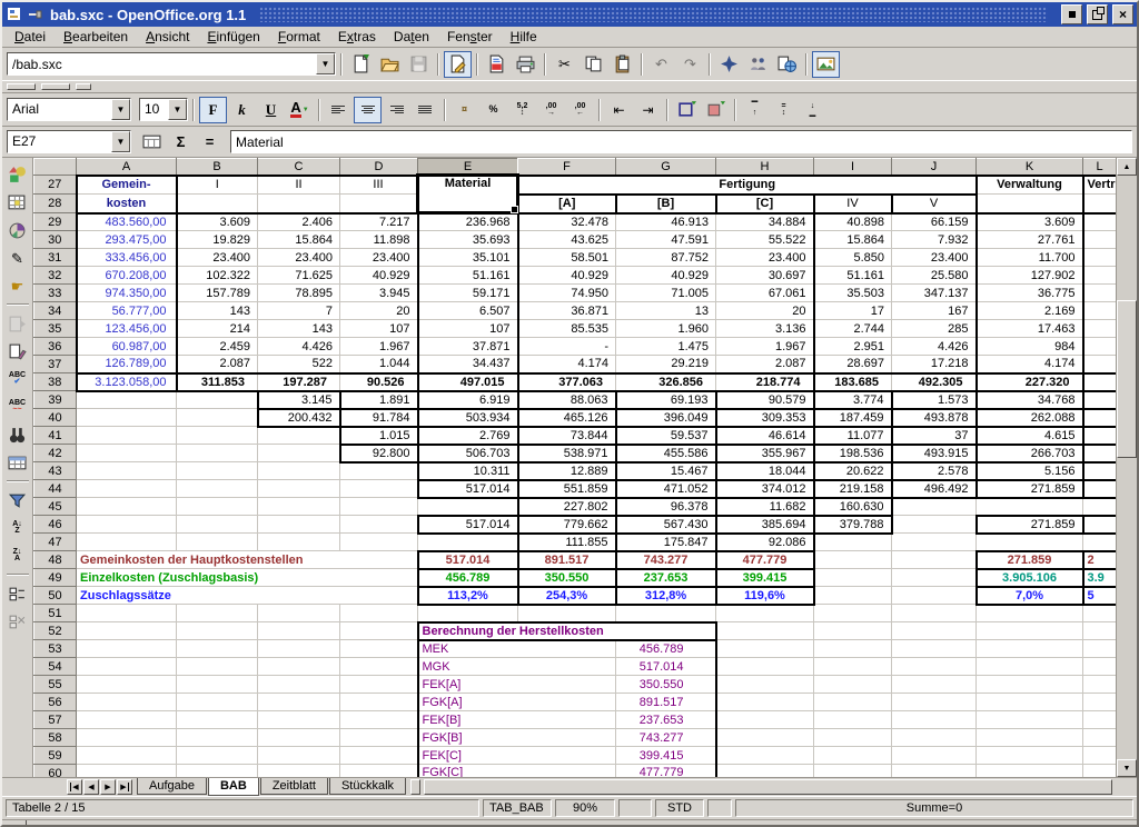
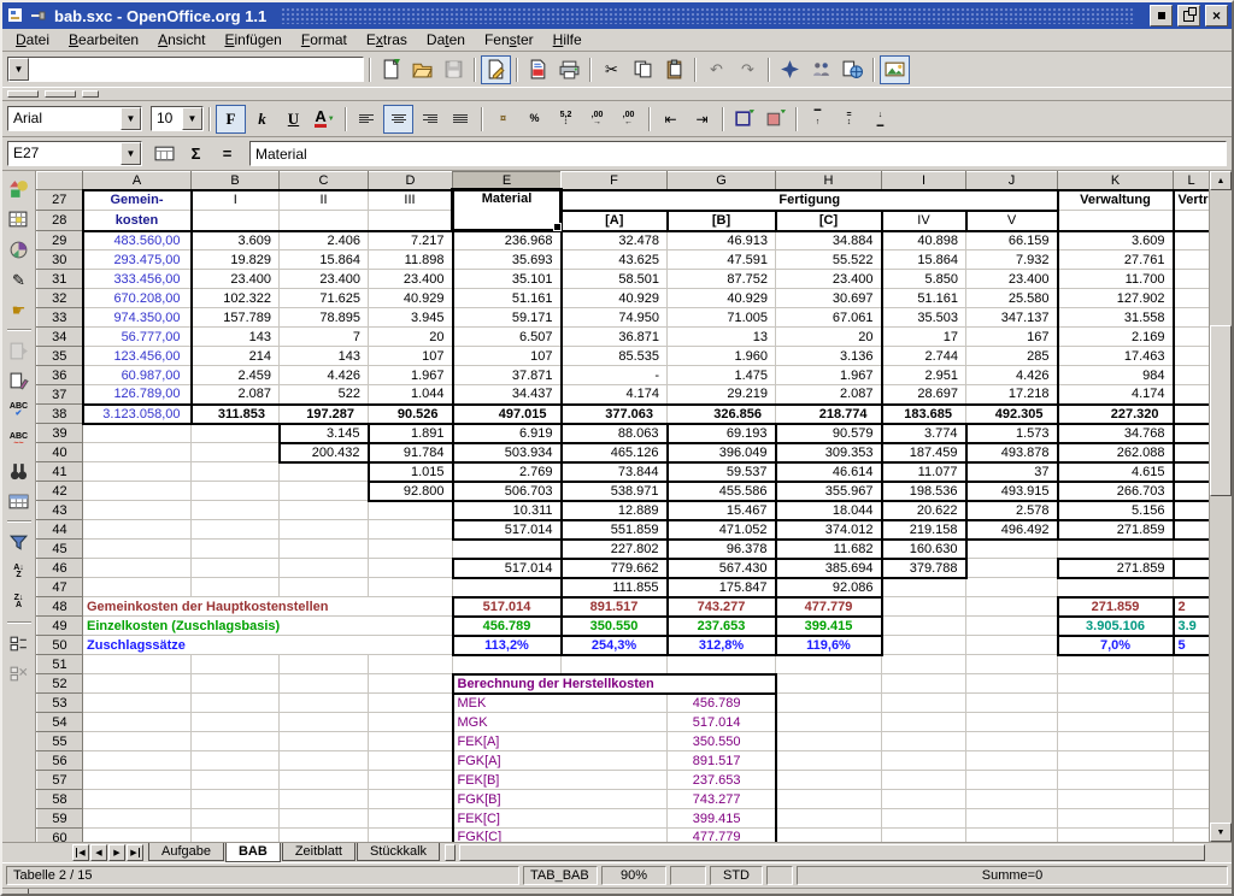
  bab.sxc - OpenOffice.org 1.1
  ×
  Datei
  Bearbeiten
  Ansicht
  Einfügen
  Format
  Extras
  Daten
  Fenster
  Hilfe
- /bab.sxc
  ▼
  ✂
  ↶
  ↷
  Arial
  ▼
  10
  ▼
  F
  k
  U
  A
  ¤
  %
  ⇤
  ⇥
  E27
  ▼
  Σ
  =
  Material
  ✎
  ☛
  	A	B	C	D	E	F	G	H	I	J	K	L
  27	Gemein-	I	II	III	Material	Fertigung	Verwaltung	Vertr
  28	kosten				[A]	[B]	[C]	IV	V
  29	483.560,00	3.609	2.406	7.217	236.968	32.478	46.913	34.884	40.898	66.159	3.609
  30	293.475,00	19.829	15.864	11.898	35.693	43.625	47.591	55.522	15.864	7.932	27.761
  31	333.456,00	23.400	23.400	23.400	35.101	58.501	87.752	23.400	5.850	23.400	11.700
  32	670.208,00	102.322	71.625	40.929	51.161	40.929	40.929	30.697	51.161	25.580	127.902
- 33	974.350,00	157.789	78.895	3.945	59.171	74.950	71.005	67.061	35.503	347.137	36.775
+ 33	974.350,00	157.789	78.895	3.945	59.171	74.950	71.005	67.061	35.503	347.137	31.558
  34	56.777,00	143	7	20	6.507	36.871	13	20	17	167	2.169
  35	123.456,00	214	143	107	107	85.535	1.960	3.136	2.744	285	17.463
  36	60.987,00	2.459	4.426	1.967	37.871	-	1.475	1.967	2.951	4.426	984
  37	126.789,00	2.087	522	1.044	34.437	4.174	29.219	2.087	28.697	17.218	4.174
  38	3.123.058,00	311.853	197.287	90.526	497.015	377.063	326.856	218.774	183.685	492.305	227.320
  39			3.145	1.891	6.919	88.063	69.193	90.579	3.774	1.573	34.768
  40			200.432	91.784	503.934	465.126	396.049	309.353	187.459	493.878	262.088
  41				1.015	2.769	73.844	59.537	46.614	11.077	37	4.615
  42				92.800	506.703	538.971	455.586	355.967	198.536	493.915	266.703
  43					10.311	12.889	15.467	18.044	20.622	2.578	5.156
  44					517.014	551.859	471.052	374.012	219.158	496.492	271.859
  45						227.802	96.378	11.682	160.630
  46					517.014	779.662	567.430	385.694	379.788		271.859
  47						111.855	175.847	92.086
  48	Gemeinkosten der Hauptkostenstellen	517.014	891.517	743.277	477.779			271.859	2
  49	Einzelkosten (Zuschlagsbasis)	456.789	350.550	237.653	399.415			3.905.106	3.9
  50	Zuschlagssätze	113,2%	254,3%	312,8%	119,6%			7,0%	5
  51
  52					Berechnung der Herstellkosten
  53					MEK	456.789
  54					MGK	517.014
  55					FEK[A]	350.550
  56					FGK[A]	891.517
  57					FEK[B]	237.653
  58					FGK[B]	743.277
  59					FEK[C]	399.415
  60					FGK[C]	477.779
  Aufgabe
  BAB
  Zeitblatt
  Stückkalk
  Tabelle 2 / 15
  TAB_BAB
  90%
  STD
  Summe=0
